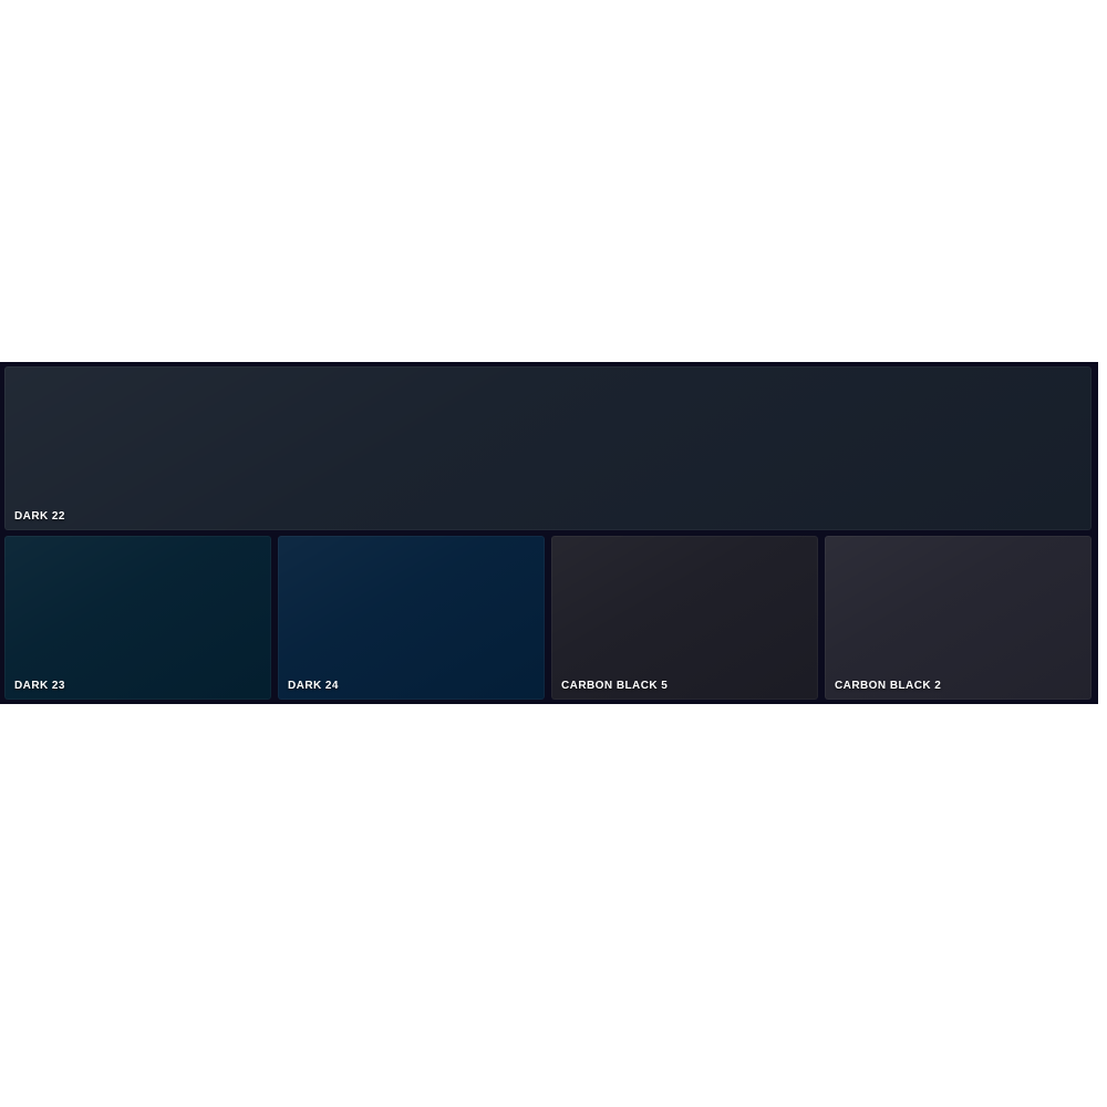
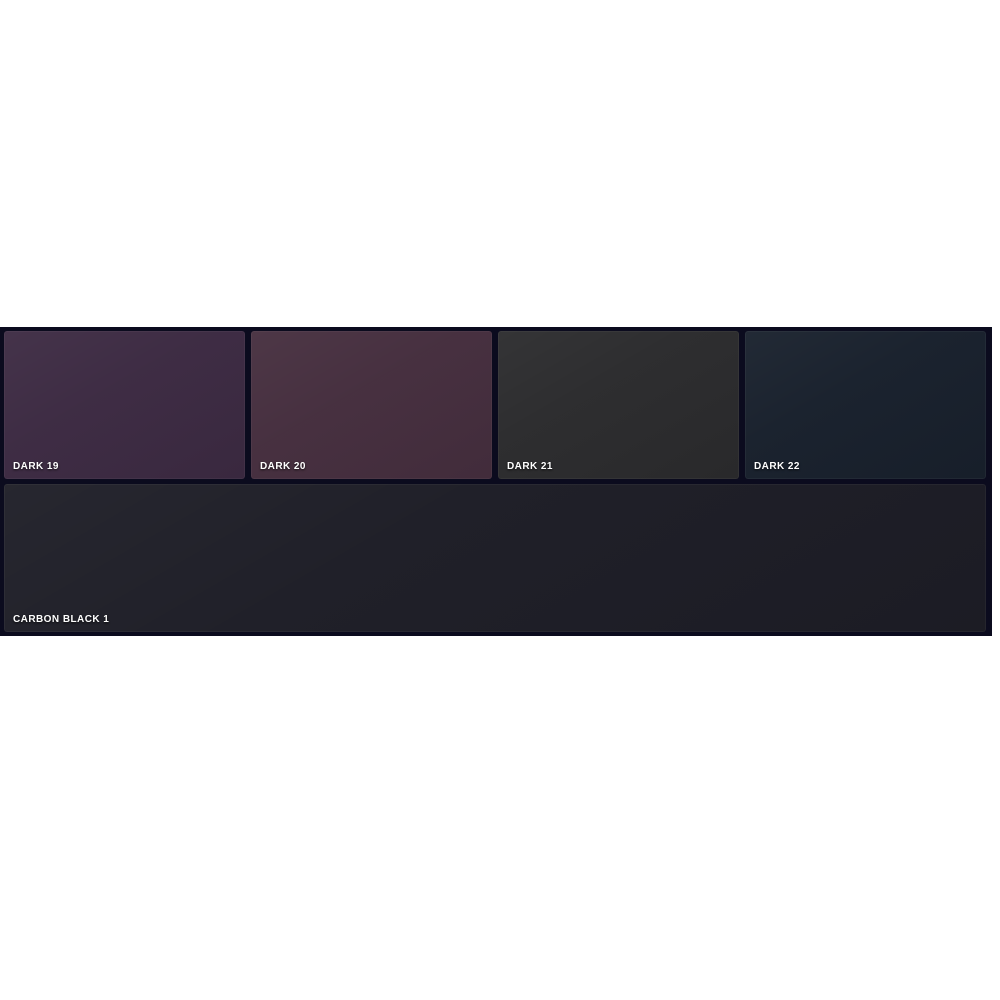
+ DARK 19
+ DARK 20
+ DARK 21
  DARK 22
- DARK 23
- DARK 24
- CARBON BLACK 5
+ CARBON BLACK 1
- CARBON BLACK 2
